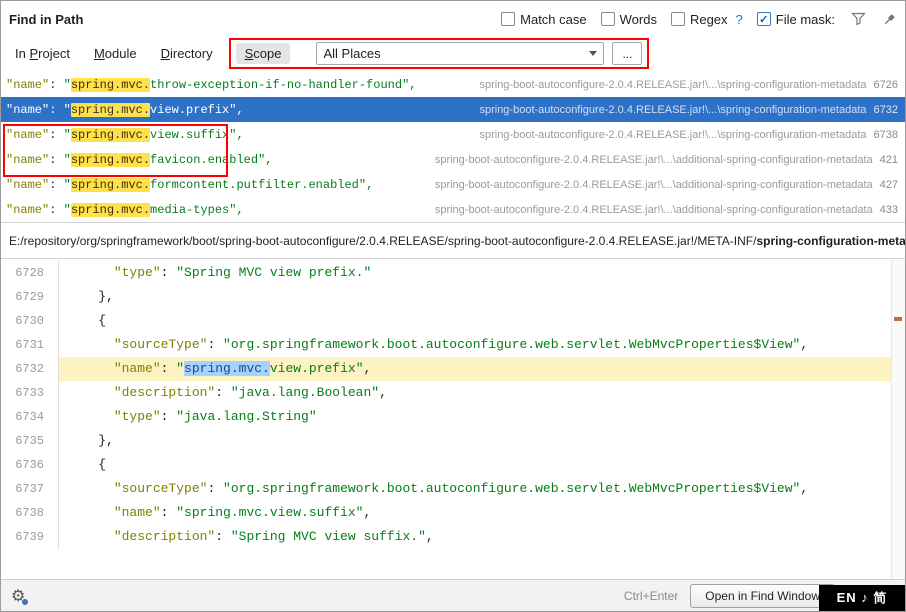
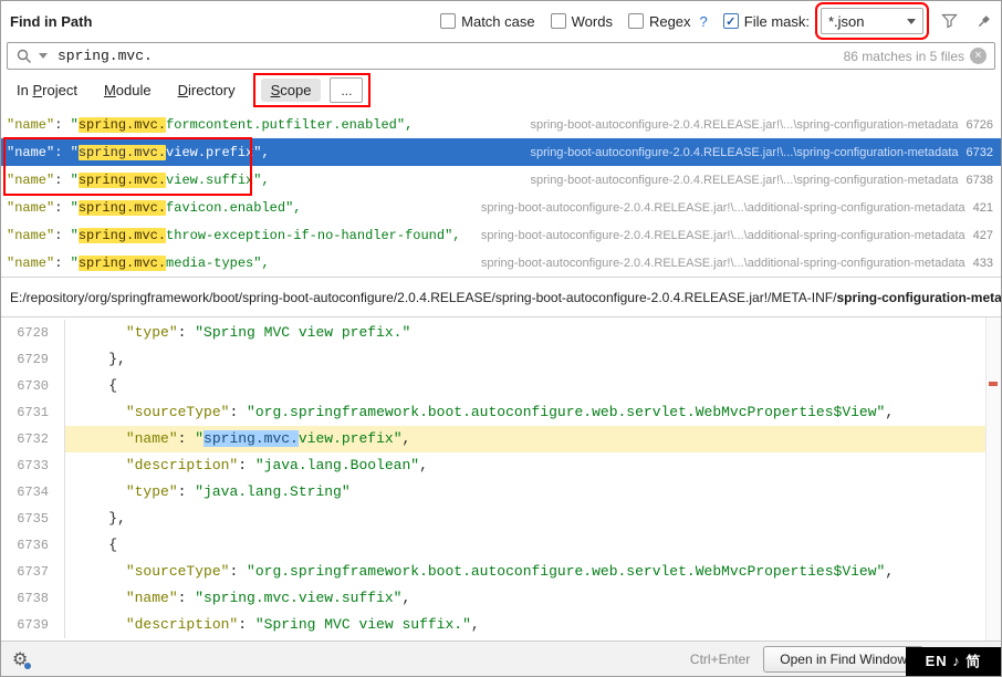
  Find in Path
  Match case
  Words
  Regex
  ?
  ✓
  File mask:
+ *.json
+ spring.mvc.
+ 86 matches in 5 files
+ ×
  In Project
  Module
  Directory
  Scope
- All Places
  ...
- "name": "spring.mvc.throw-exception-if-no-handler-found",
+ "name": "spring.mvc.formcontent.putfilter.enabled",
  spring-boot-autoconfigure-2.0.4.RELEASE.jar!\...\spring-configuration-metadata
  6726
  "name": "spring.mvc.view.prefix",
  spring-boot-autoconfigure-2.0.4.RELEASE.jar!\...\spring-configuration-metadata
  6732
  "name": "spring.mvc.view.suffix",
  spring-boot-autoconfigure-2.0.4.RELEASE.jar!\...\spring-configuration-metadata
  6738
  "name": "spring.mvc.favicon.enabled",
  spring-boot-autoconfigure-2.0.4.RELEASE.jar!\...\additional-spring-configuration-metadata
  421
- "name": "spring.mvc.formcontent.putfilter.enabled",
+ "name": "spring.mvc.throw-exception-if-no-handler-found",
  spring-boot-autoconfigure-2.0.4.RELEASE.jar!\...\additional-spring-configuration-metadata
  427
  "name": "spring.mvc.media-types",
  spring-boot-autoconfigure-2.0.4.RELEASE.jar!\...\additional-spring-configuration-metadata
  433
  E:/repository/org/springframework/boot/spring-boot-autoconfigure/2.0.4.RELEASE/spring-boot-autoconfigure-2.0.4.RELEASE.jar!/META-INF/
  spring-configuration-meta
  6728
  "type": "Spring MVC view prefix."
  6729
  },
  6730
  {
  6731
  "sourceType": "org.springframework.boot.autoconfigure.web.servlet.WebMvcProperties$View",
  6732
  "name": "spring.mvc.view.prefix",
  6733
  "description": "java.lang.Boolean",
  6734
  "type": "java.lang.String"
  6735
  },
  6736
  {
  6737
  "sourceType": "org.springframework.boot.autoconfigure.web.servlet.WebMvcProperties$View",
  6738
  "name": "spring.mvc.view.suffix",
  6739
  "description": "Spring MVC view suffix.",
  ⚙
  Ctrl+Enter
  Open in Find Window
  EN ♪ 简
